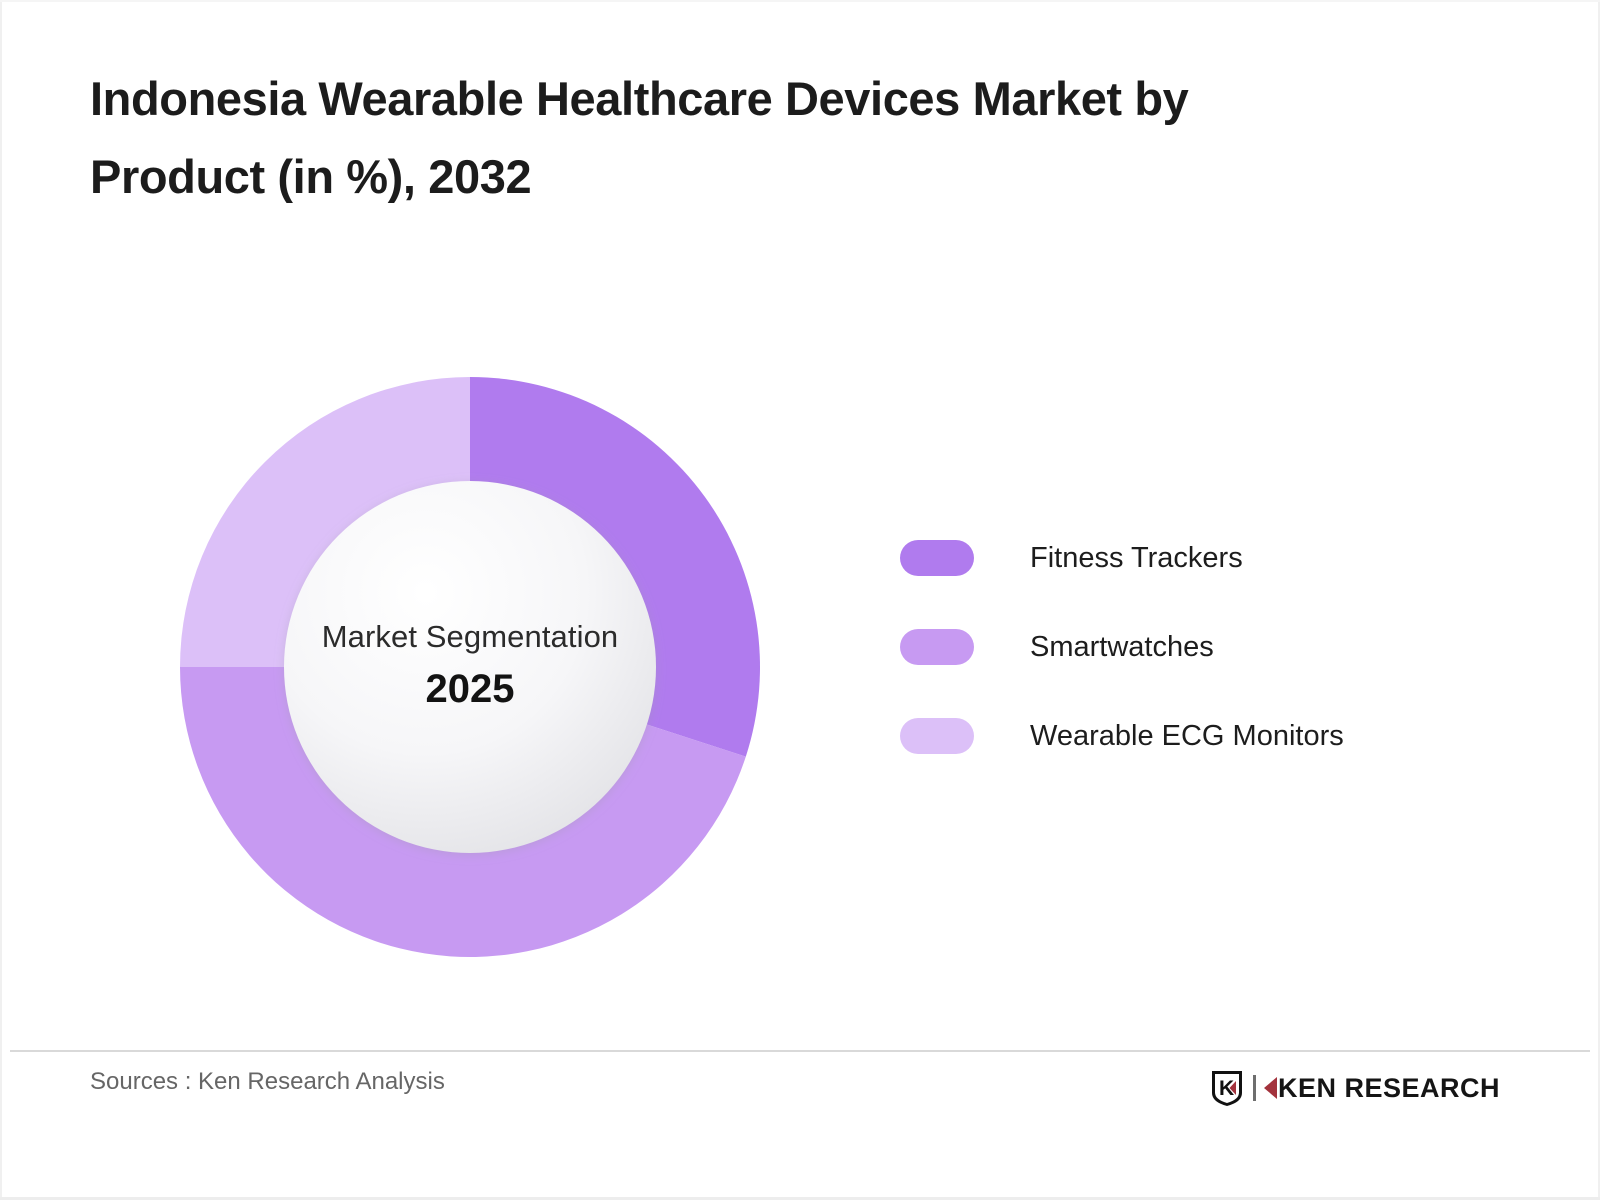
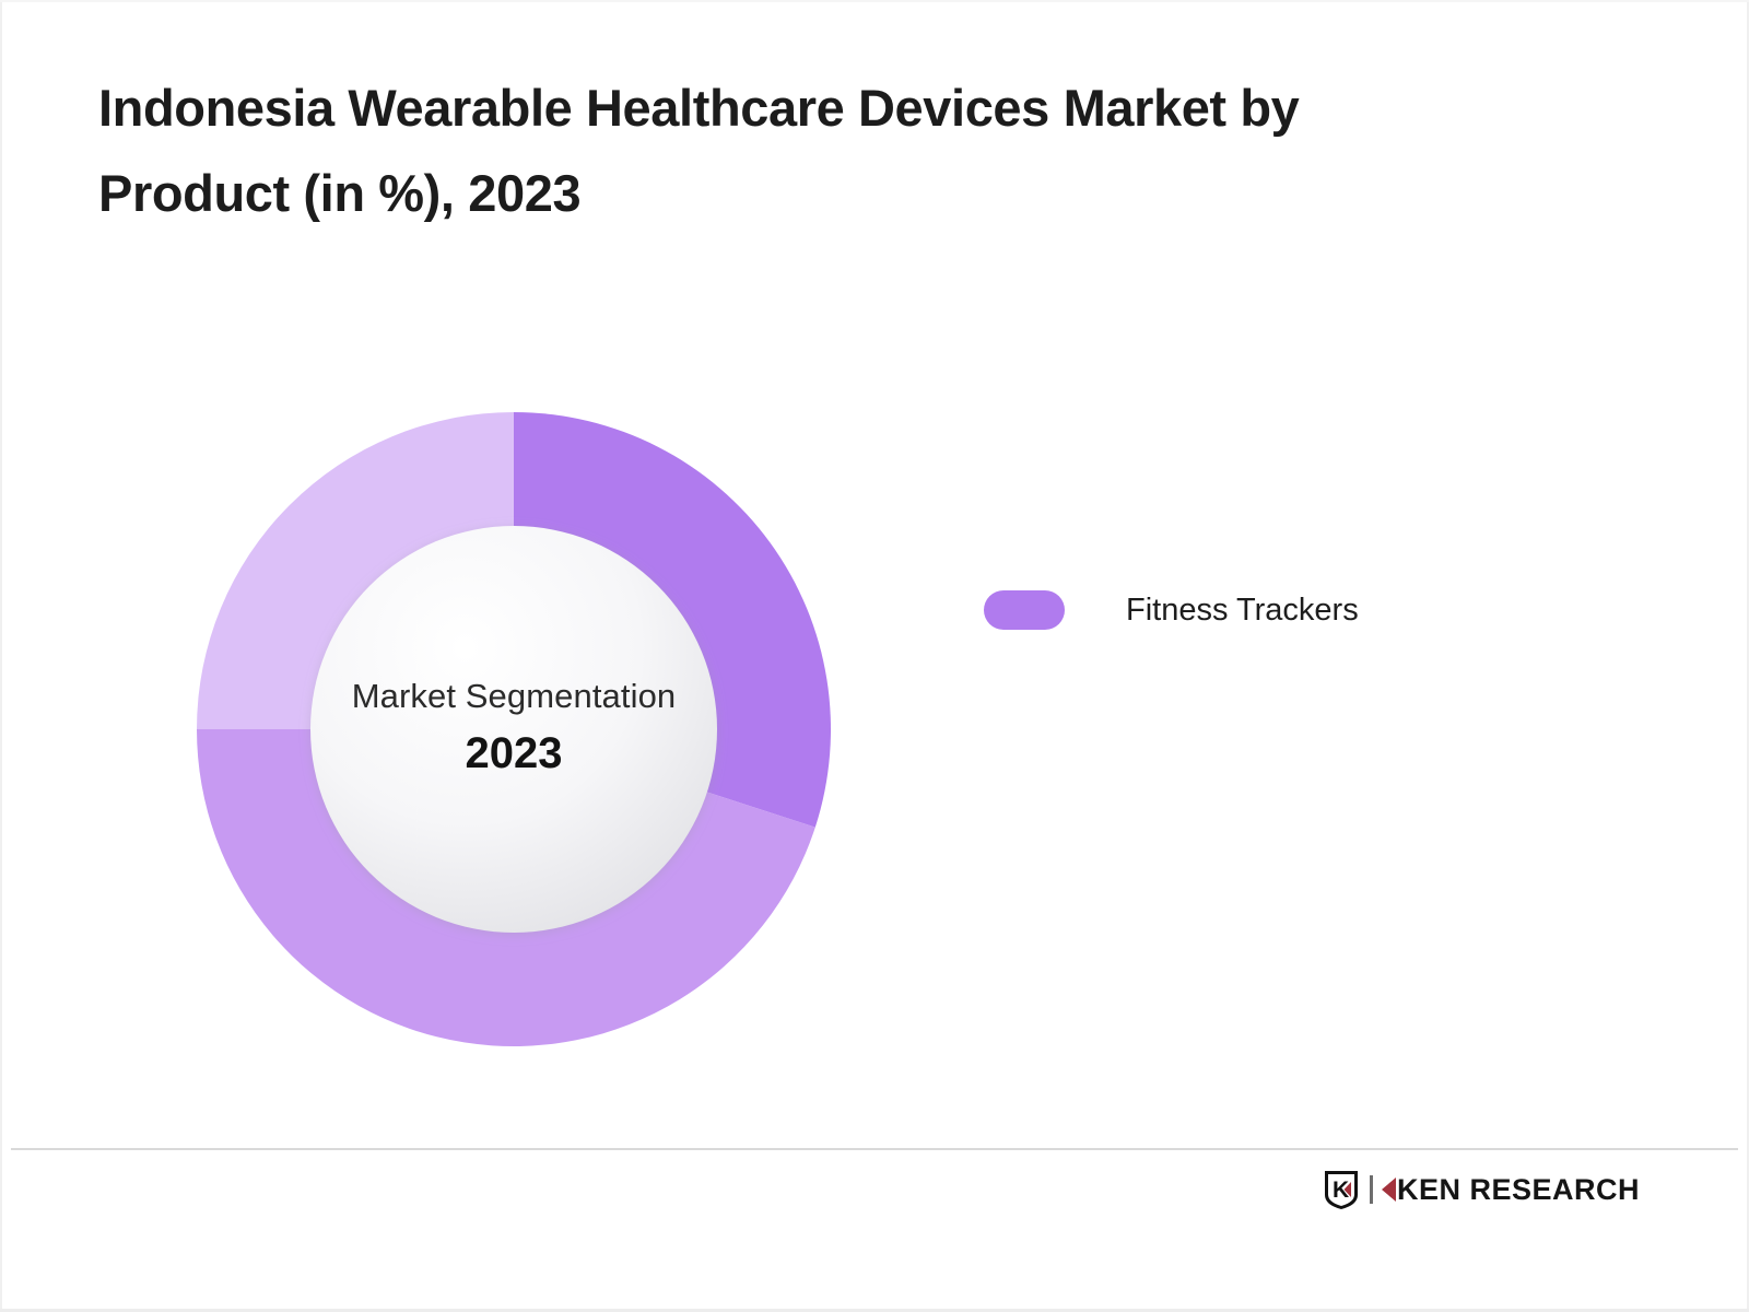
- Indonesia Wearable Healthcare Devices Market by Product (in %), 2032
+ Indonesia Wearable Healthcare Devices Market by Product (in %), 2023
  Market Segmentation
- 2025
+ 2023
  Fitness Trackers
- Smartwatches
- Wearable ECG Monitors
- Sources : Ken Research Analysis
  K
  KEN RESEARCH
